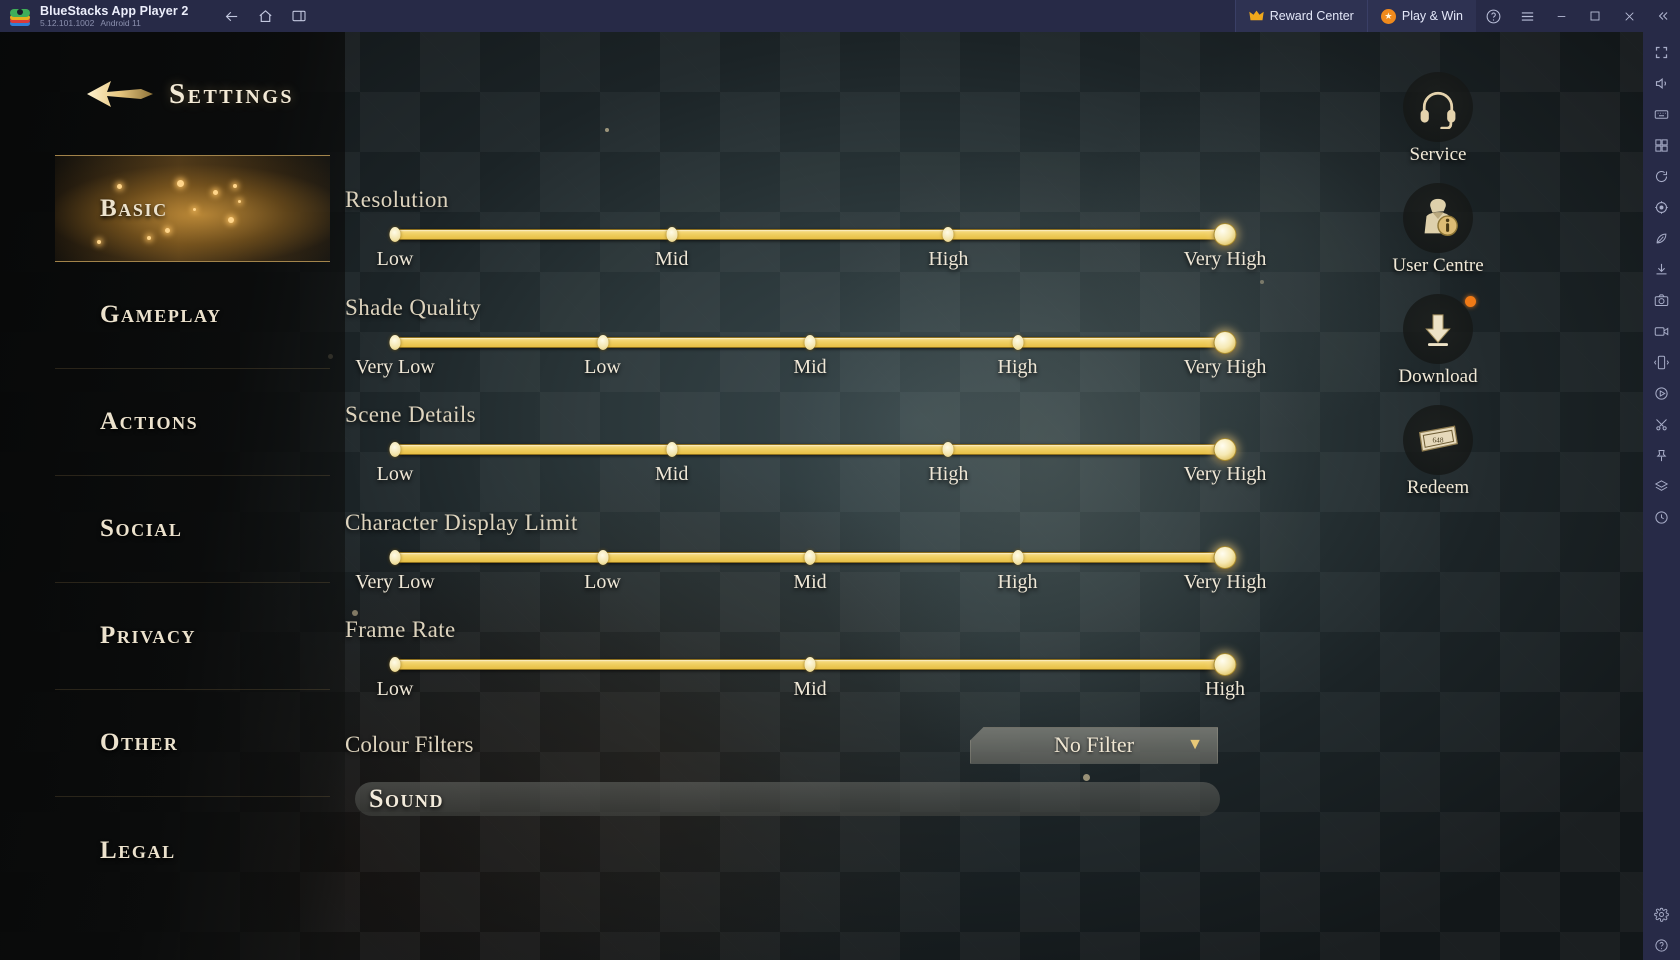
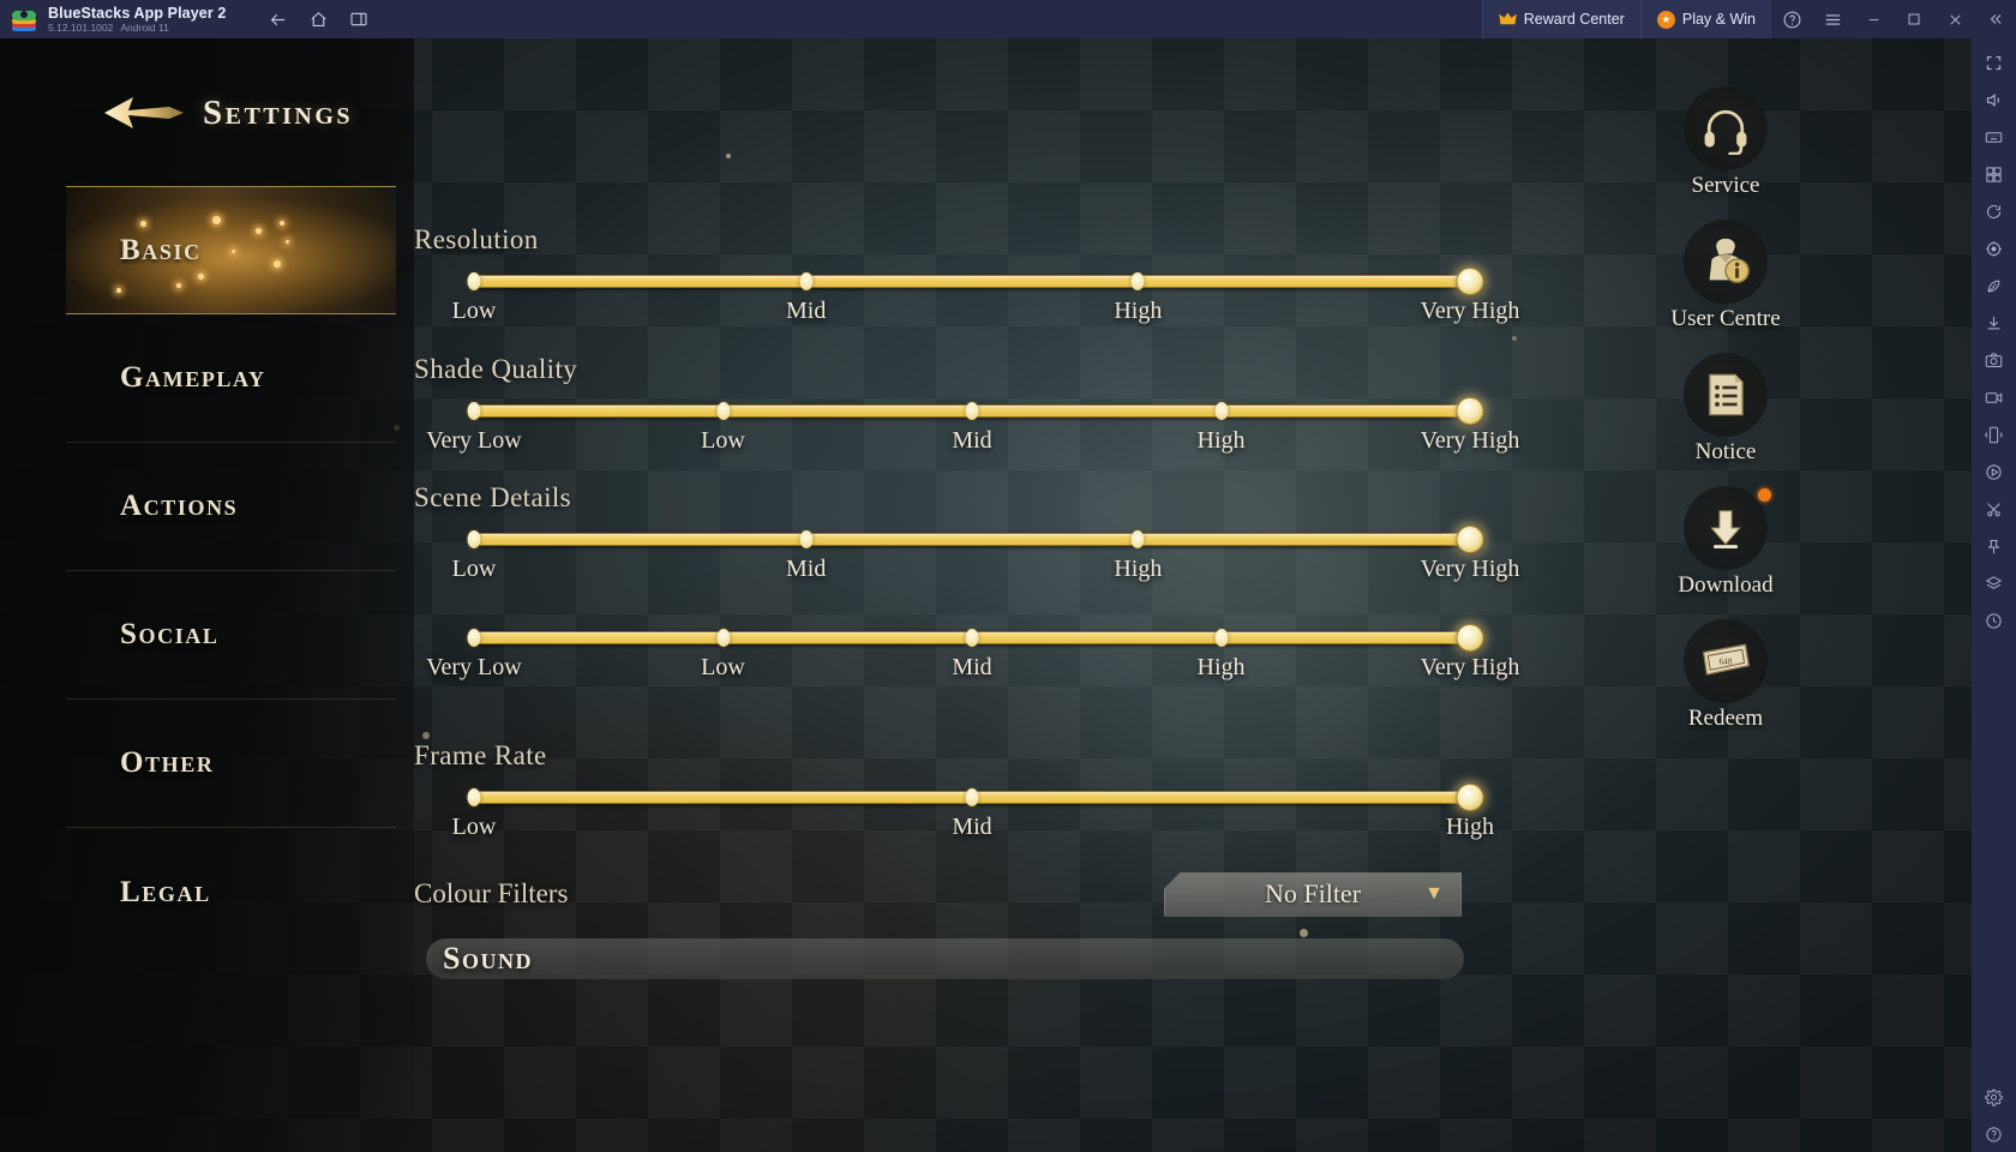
  BlueStacks App Player 2
  5.12.101.1002 Android 11
  Reward Center
  ★
  Play & Win
  Settings
  Basic
  Gameplay
  Actions
  Social
- Privacy
  Other
  Legal
  Resolution
  Low
  Mid
  High
  Very High
  Shade Quality
  Very Low
  Low
  Mid
  High
  Very High
  Scene Details
  Low
  Mid
  High
  Very High
- Character Display Limit
  Very Low
  Low
  Mid
  High
  Very High
  Frame Rate
  Low
  Mid
  High
  Colour Filters
  No Filter
  ▼
  Sound
  Service
  User Centre
+ Notice
  Download
  648
  Redeem
